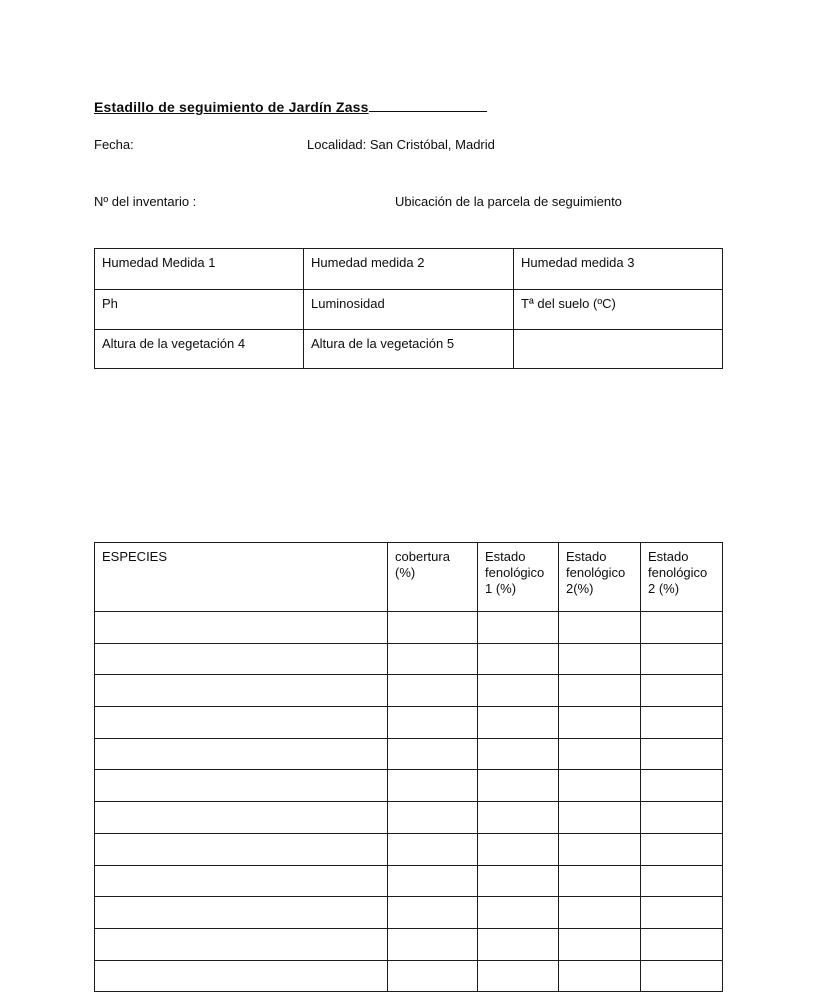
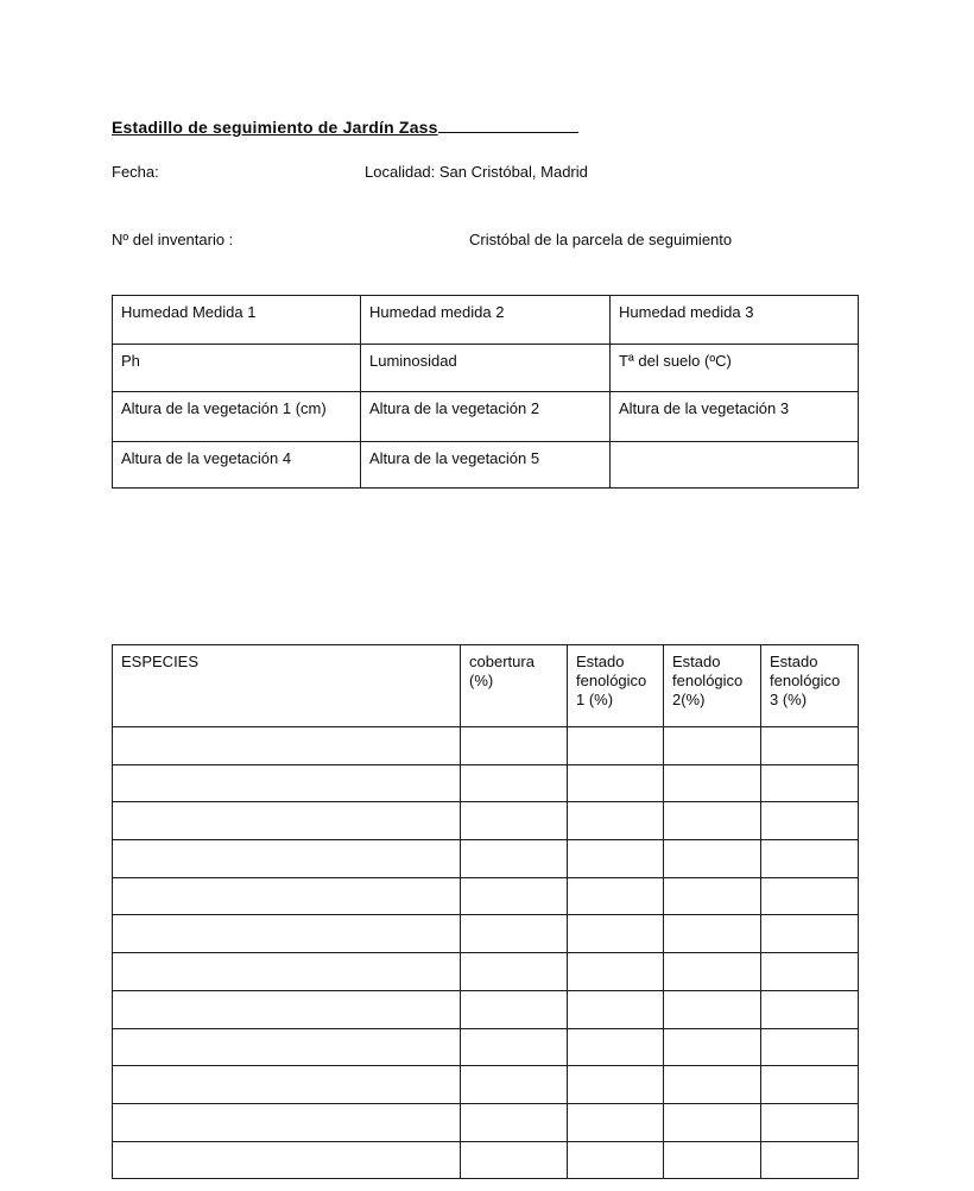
  Estadillo de seguimiento de Jardín Zass
  Fecha:
  Localidad: San Cristóbal, Madrid
  Nº del inventario :
- Ubicación de la parcela de seguimiento
+ Cristóbal de la parcela de seguimiento
  Humedad Medida 1	Humedad medida 2	Humedad medida 3
  Ph	Luminosidad	Tª del suelo (ºC)
+ Altura de la vegetación 1 (cm)	Altura de la vegetación 2	Altura de la vegetación 3
  Altura de la vegetación 4	Altura de la vegetación 5
- ESPECIES	cobertura (%)	Estado fenológico 1 (%)	Estado fenológico 2(%)	Estado fenológico 2 (%)
+ ESPECIES	cobertura (%)	Estado fenológico 1 (%)	Estado fenológico 2(%)	Estado fenológico 3 (%)
